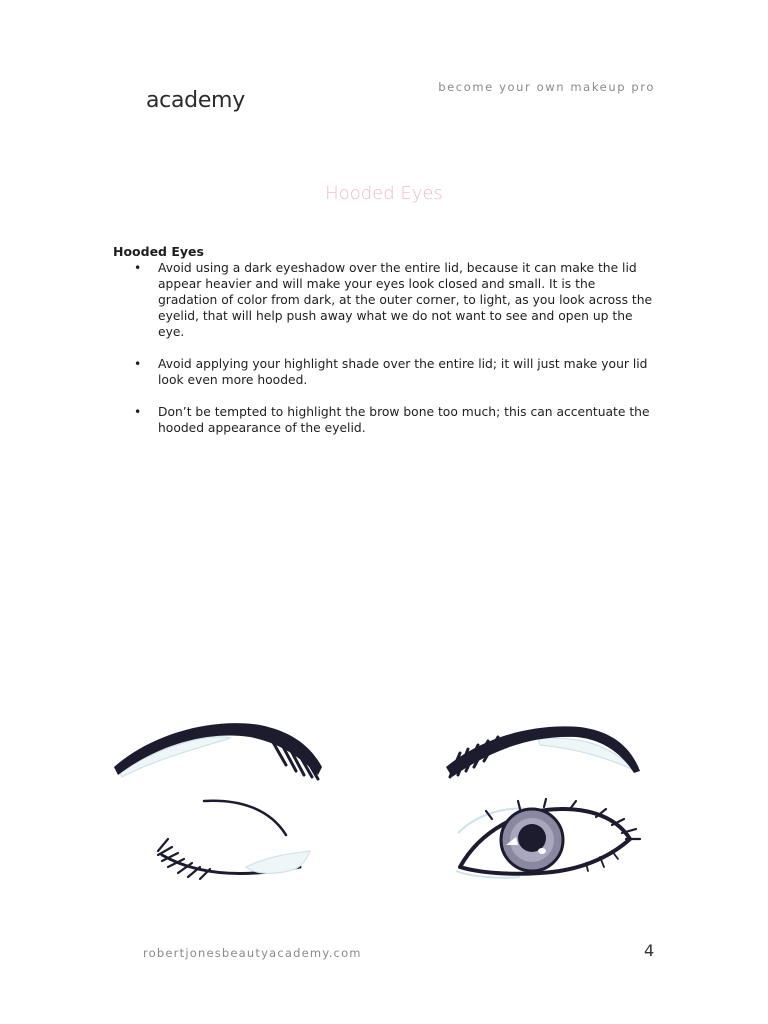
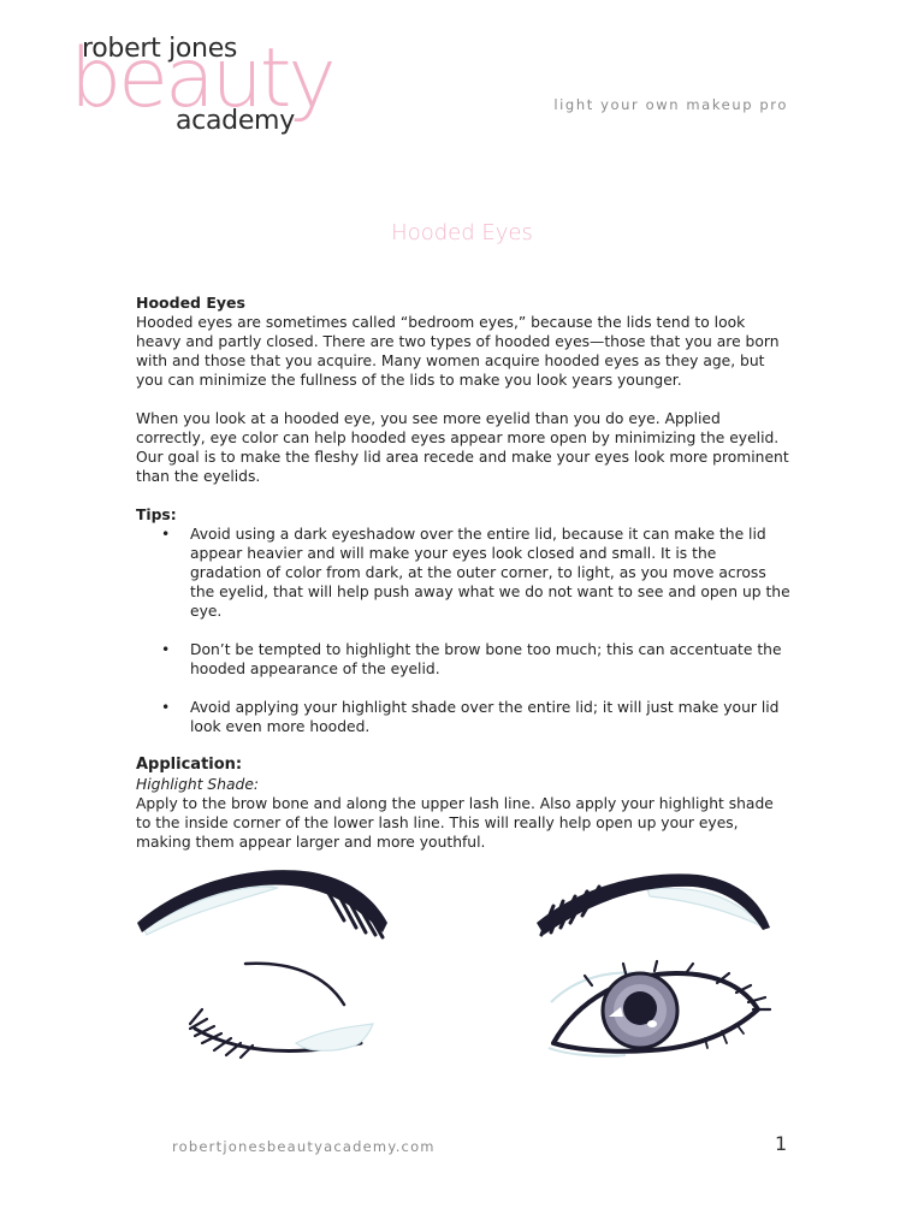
+ beauty
+ robert jones
  academy
- become your own makeup pro
+ light your own makeup pro
  Hooded Eyes
  Hooded Eyes
+ Hooded eyes are sometimes called “bedroom eyes,” because the lids tend to look heavy and partly closed. There are two types of hooded eyes—those that you are born with and those that you acquire. Many women acquire hooded eyes as they age, but you can minimize the fullness of the lids to make you look years younger.
+ When you look at a hooded eye, you see more eyelid than you do eye. Applied correctly, eye color can help hooded eyes appear more open by minimizing the eyelid. Our goal is to make the fleshy lid area recede and make your eyes look more prominent than the eyelids.
+ Tips:
  •
- Avoid using a dark eyeshadow over the entire lid, because it can make the lid appear heavier and will make your eyes look closed and small. It is the gradation of color from dark, at the outer corner, to light, as you look across the eyelid, that will help push away what we do not want to see and open up the eye.
+ Avoid using a dark eyeshadow over the entire lid, because it can make the lid appear heavier and will make your eyes look closed and small. It is the gradation of color from dark, at the outer corner, to light, as you move across the eyelid, that will help push away what we do not want to see and open up the eye.
  •
- Avoid applying your highlight shade over the entire lid; it will just make your lid look even more hooded.
+ Don’t be tempted to highlight the brow bone too much; this can accentuate the hooded appearance of the eyelid.
  •
- Don’t be tempted to highlight the brow bone too much; this can accentuate the hooded appearance of the eyelid.
+ Avoid applying your highlight shade over the entire lid; it will just make your lid look even more hooded.
+ Application:
+ Highlight Shade:
+ Apply to the brow bone and along the upper lash line. Also apply your highlight shade to the inside corner of the lower lash line. This will really help open up your eyes, making them appear larger and more youthful.
  robertjonesbeautyacademy.com
- 4
+ 1
